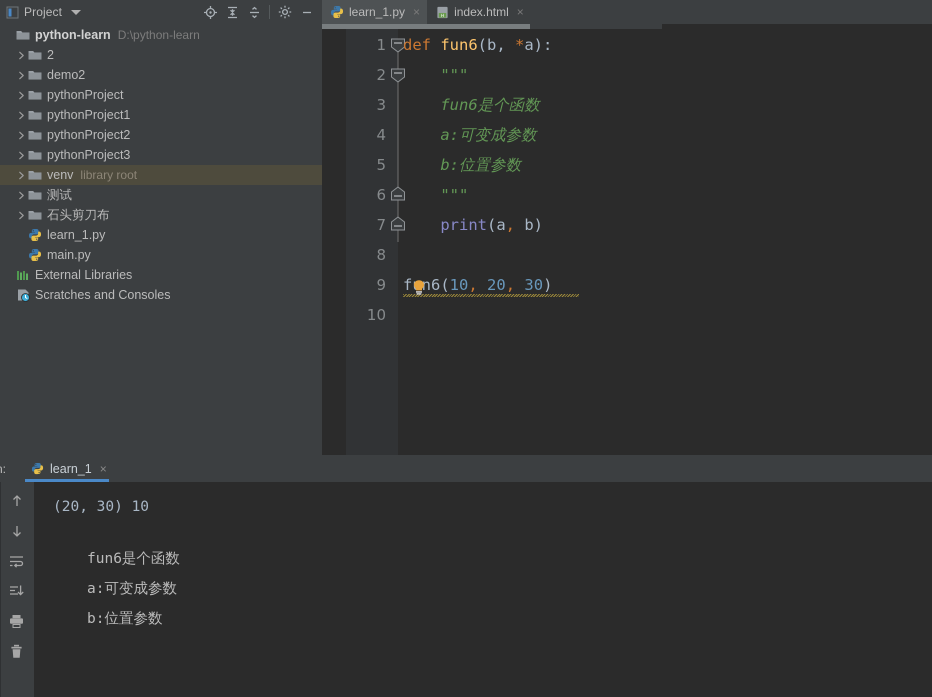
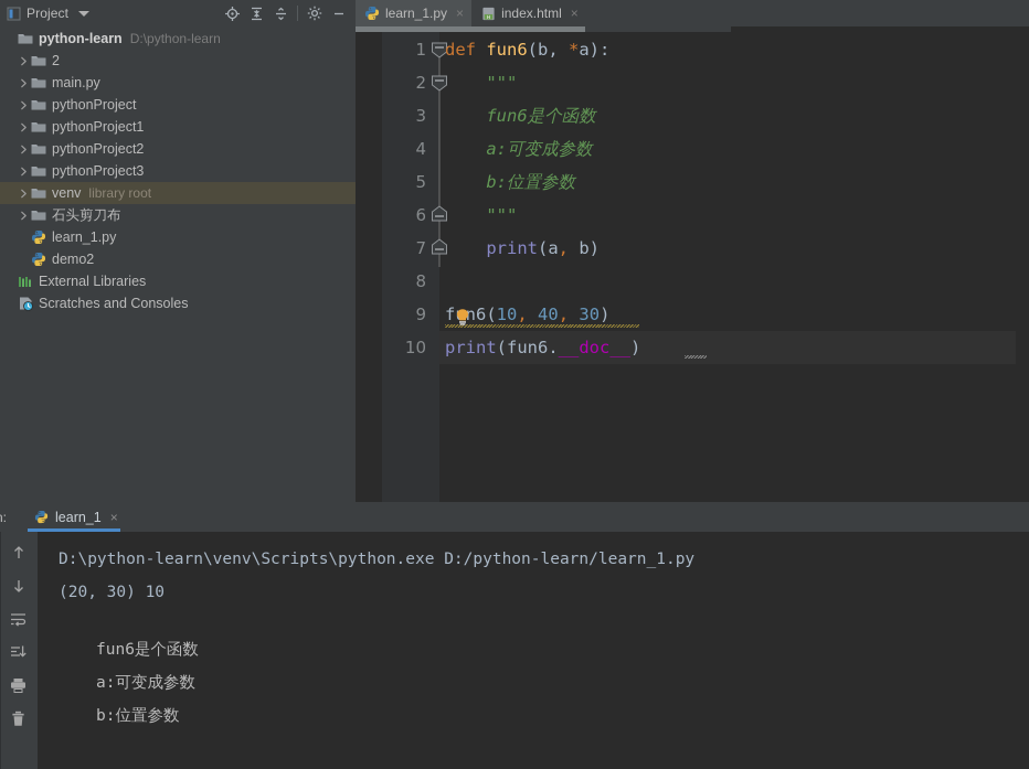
  Project
  python-learn
  D:\python-learn
  2
- demo2
+ main.py
  pythonProject
  pythonProject1
  pythonProject2
  pythonProject3
  venv
  library root
- 测试
  石头剪刀布
  learn_1.py
- main.py
+ demo2
  External Libraries
  Scratches and Consoles
  learn_1.py
  ×
  index.html
  ×
  1
  2
  3
  4
  5
  6
  7
  8
  9
  10
  def fun6(b, *a):
  """
  fun6是个函数
  a:可变成参数
  b:位置参数
  """
  print(a, b)
- fn6(10, 20, 30)
+ fn6(10, 40, 30)
+ print(fun6.__doc__)
  learn_1
  ×
+ D:\python-learn\venv\Scripts\python.exe D:/python-learn/learn_1.py
  (20, 30) 10
  fun6是个函数
  a:可变成参数
  b:位置参数
